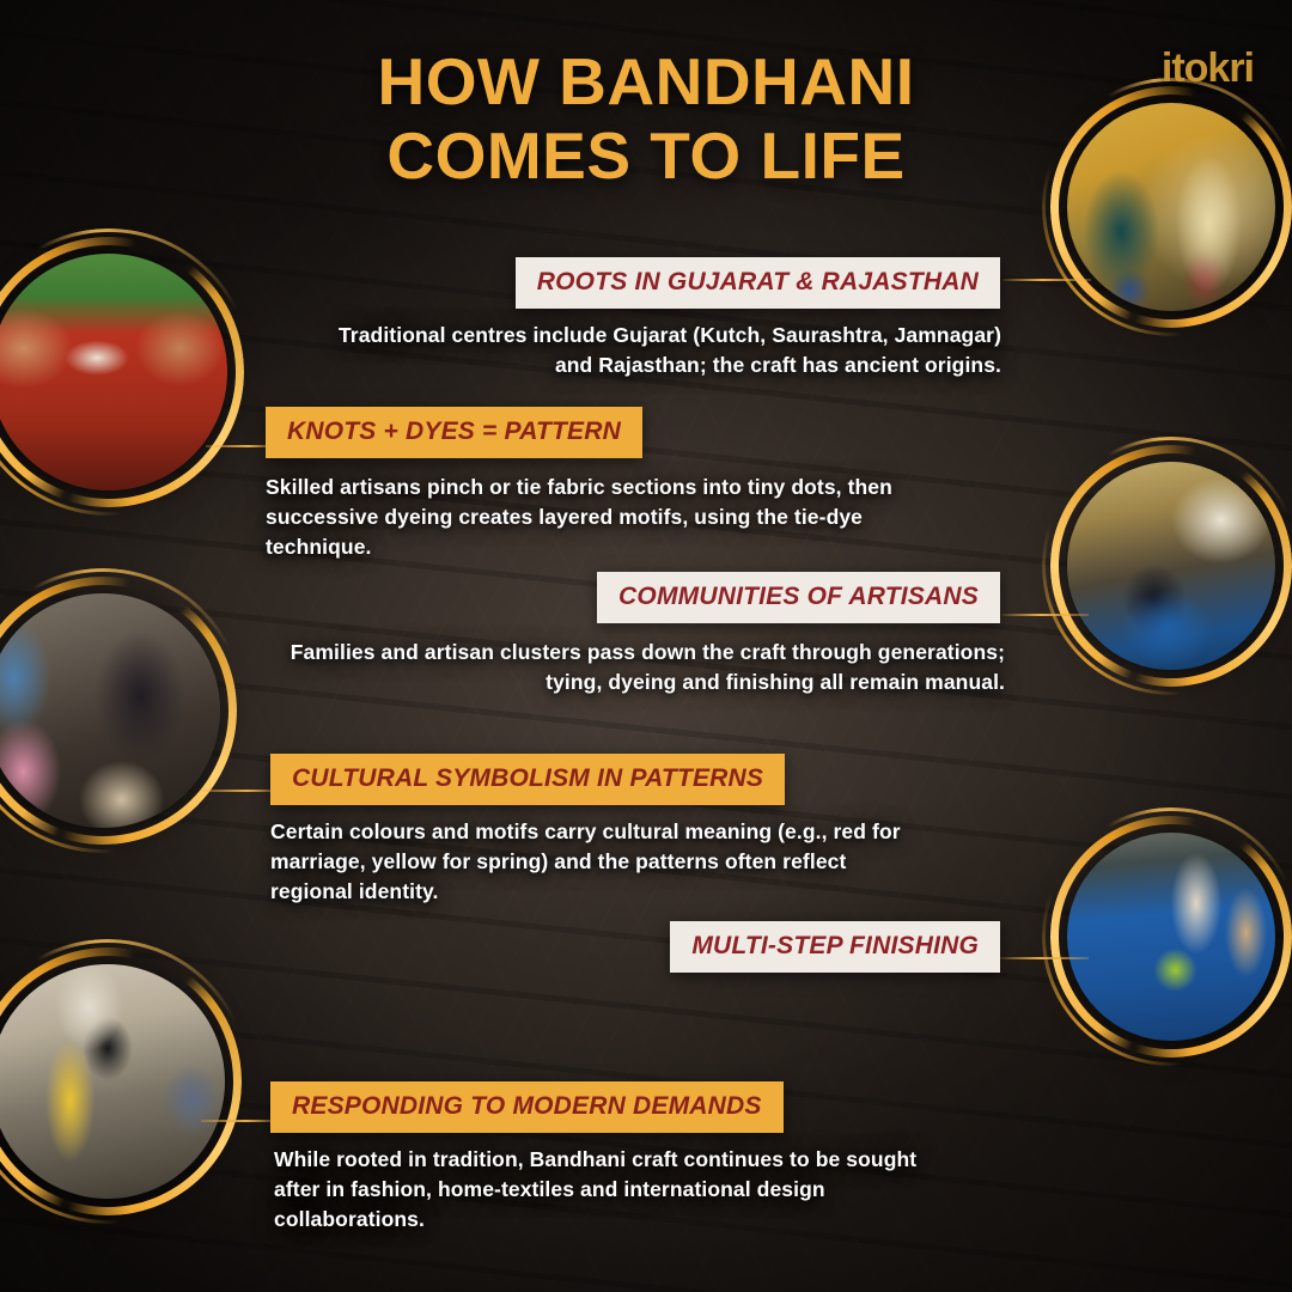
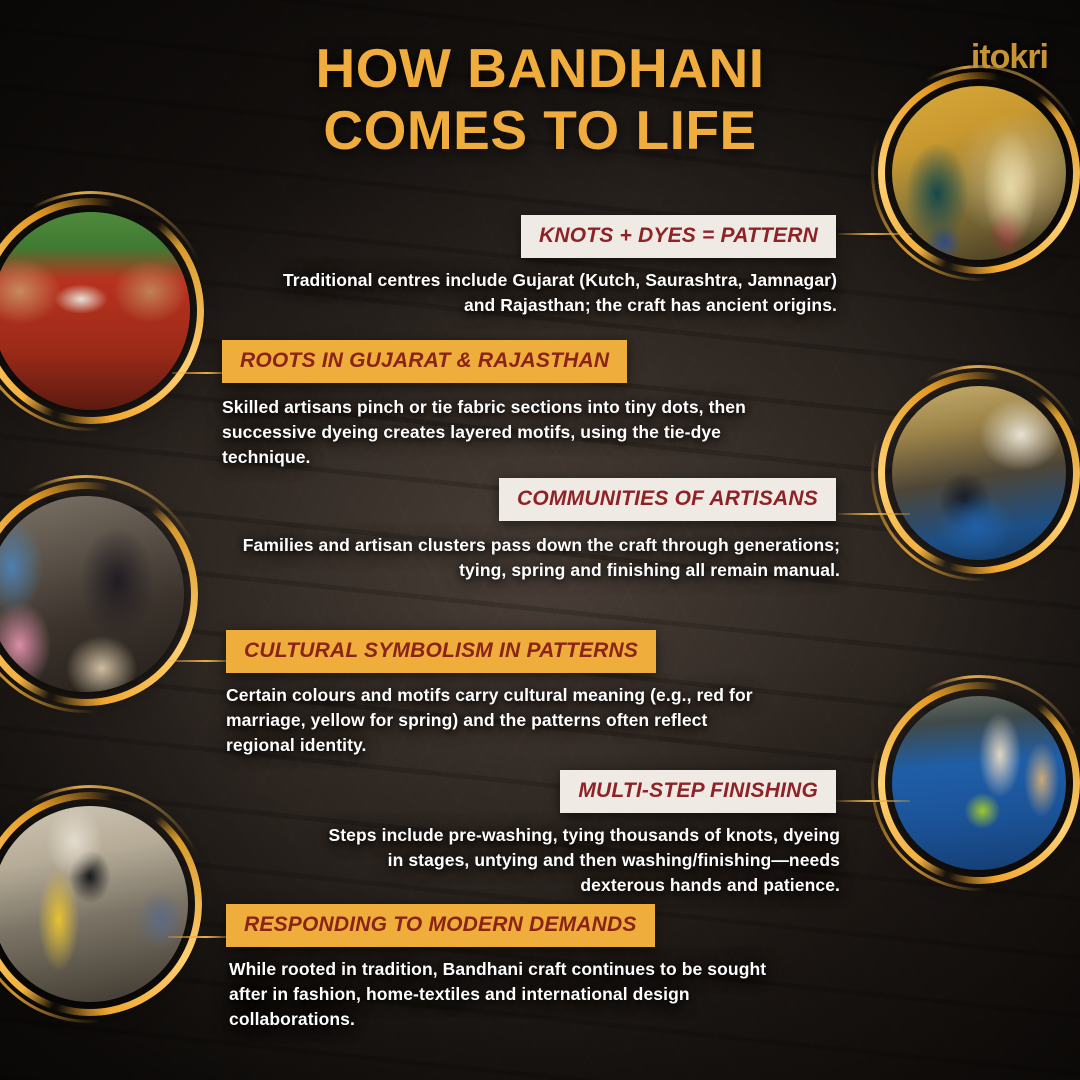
  HOW BANDHANI
  COMES TO LIFE
  itokri
- ROOTS IN GUJARAT & RAJASTHAN
+ KNOTS + DYES = PATTERN
  Traditional centres include Gujarat (Kutch, Saurashtra, Jamnagar) and Rajasthan; the craft has ancient origins.
- KNOTS + DYES = PATTERN
+ ROOTS IN GUJARAT & RAJASTHAN
  Skilled artisans pinch or tie fabric sections into tiny dots, then successive dyeing creates layered motifs, using the tie-dye technique.
  COMMUNITIES OF ARTISANS
- Families and artisan clusters pass down the craft through generations; tying, dyeing and finishing all remain manual.
+ Families and artisan clusters pass down the craft through generations; tying, spring and finishing all remain manual.
  CULTURAL SYMBOLISM IN PATTERNS
  Certain colours and motifs carry cultural meaning (e.g., red for marriage, yellow for spring) and the patterns often reflect regional identity.
  MULTI-STEP FINISHING
+ Steps include pre-washing, tying thousands of knots, dyeing in stages, untying and then washing/finishing—needs dexterous hands and patience.
  RESPONDING TO MODERN DEMANDS
  While rooted in tradition, Bandhani craft continues to be sought after in fashion, home-textiles and international design collaborations.
